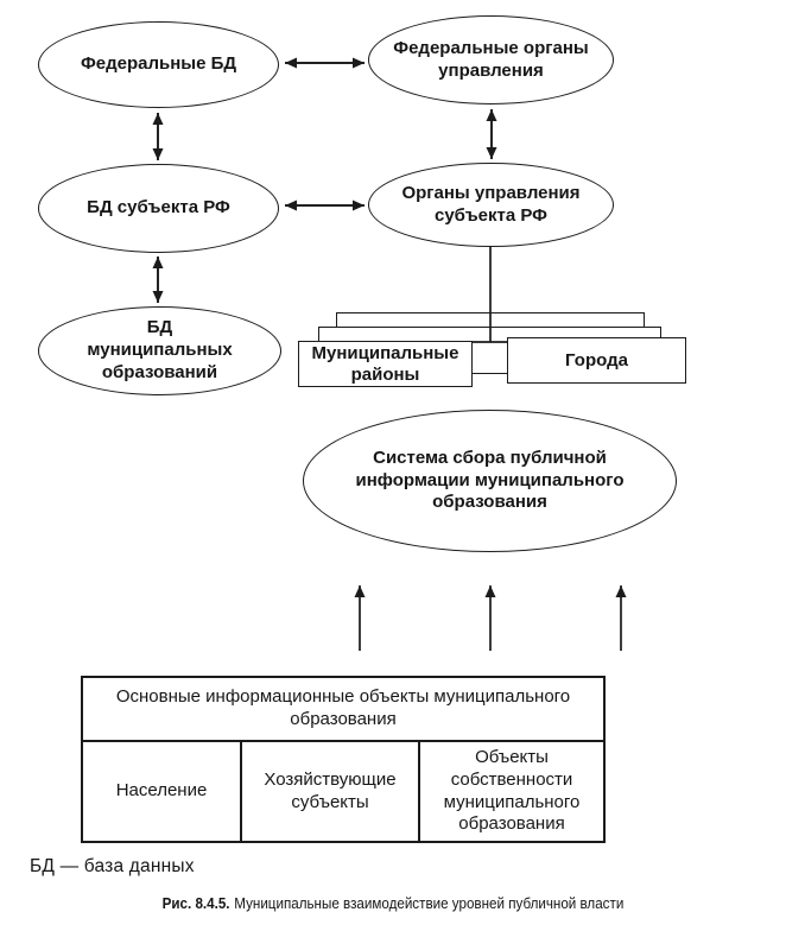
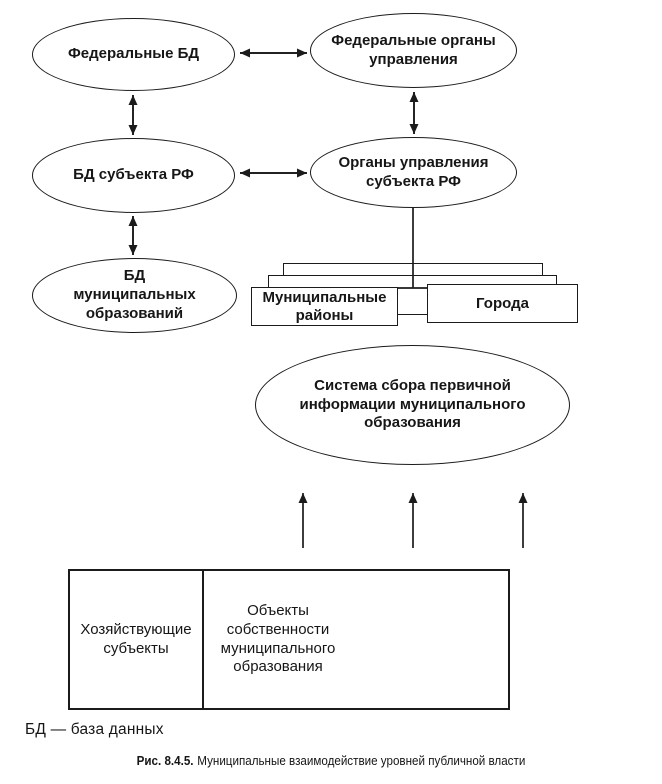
  Федеральные БД
  Федеральные органы управления
  БД субъекта РФ
  Органы управления субъекта РФ
  БД муниципальных образований
- Система сбора публичной информации муниципального образования
+ Система сбора первичной информации муниципального образования
  Муниципальные районы
  Города
- Основные информационные объекты муниципального образования
- Население
  Хозяйствующие субъекты
  Объекты собственности муниципального образования
  БД — база данных
  Рис. 8.4.5. Муниципальные взаимодействие уровней публичной власти
